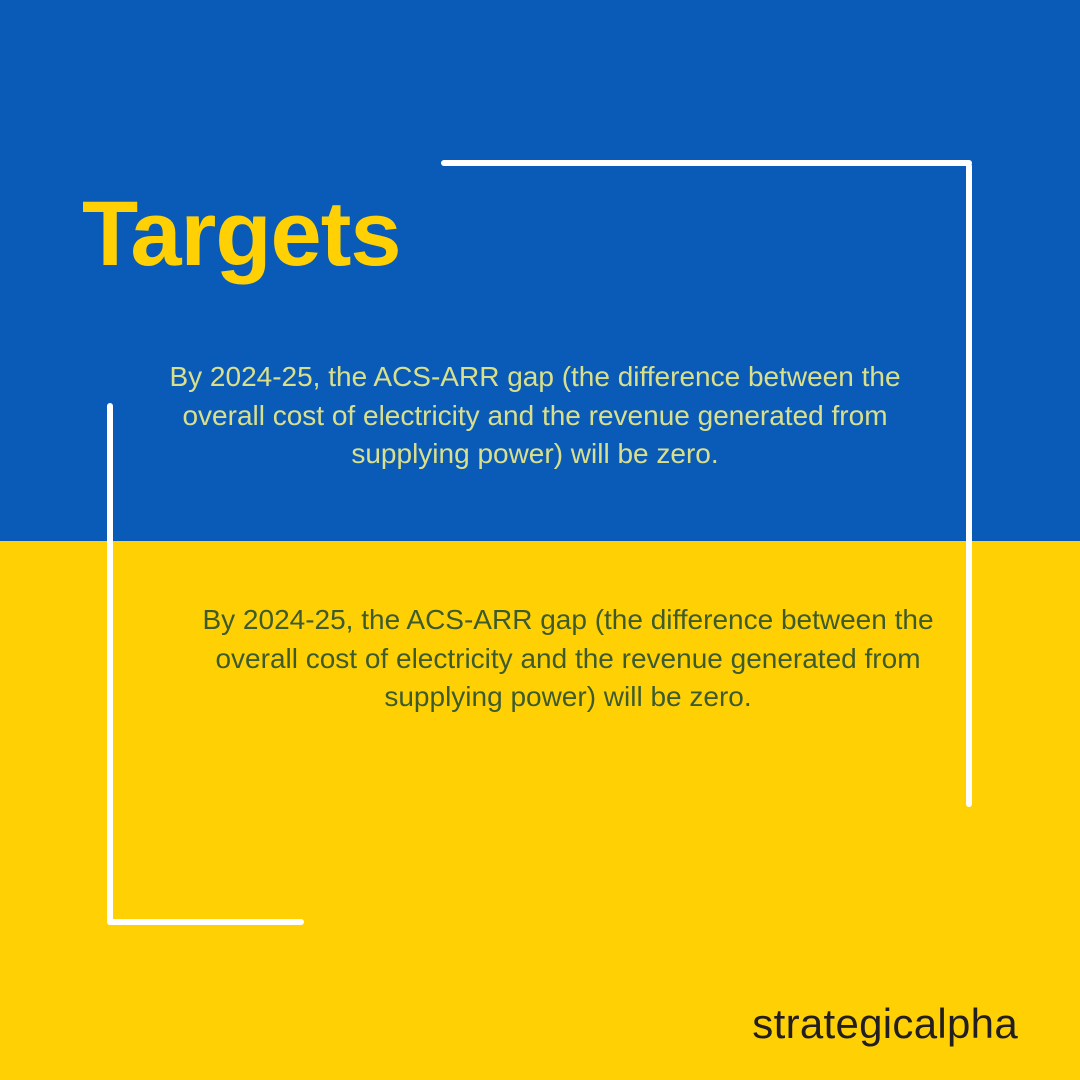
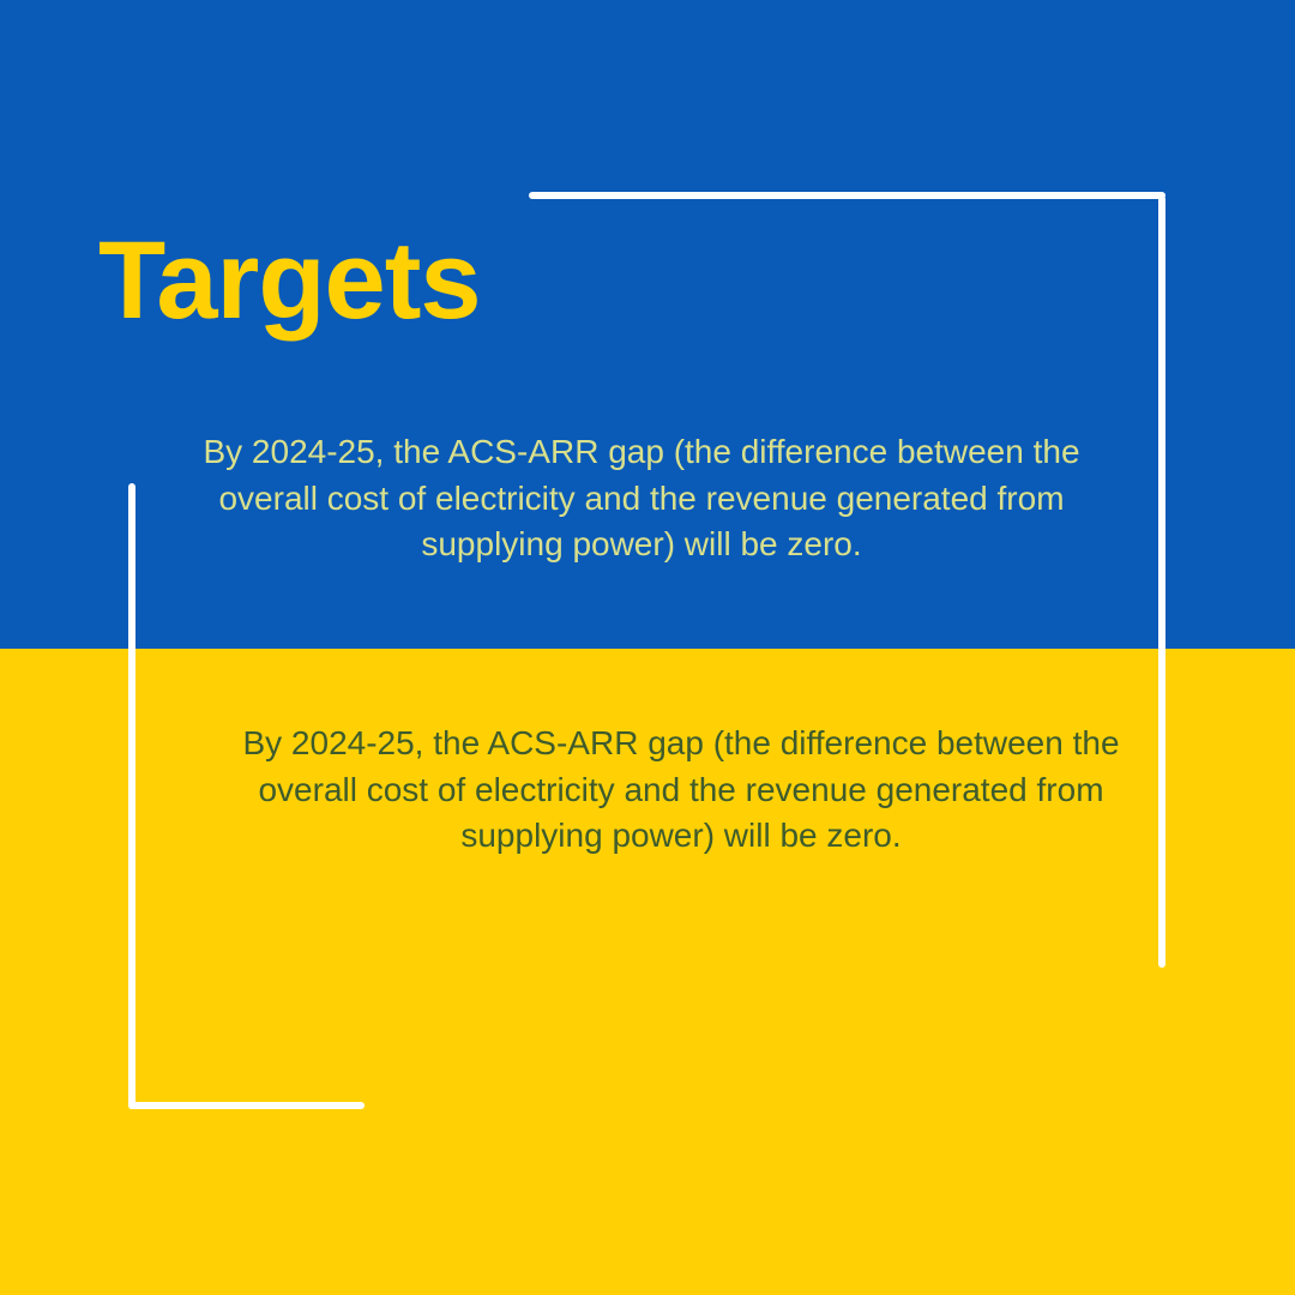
  Targets
  By 2024-25, the ACS-ARR gap (the difference between the overall cost of electricity and the revenue generated from supplying power) will be zero.
  By 2024-25, the ACS-ARR gap (the difference between the overall cost of electricity and the revenue generated from supplying power) will be zero.
- strategicalpha
